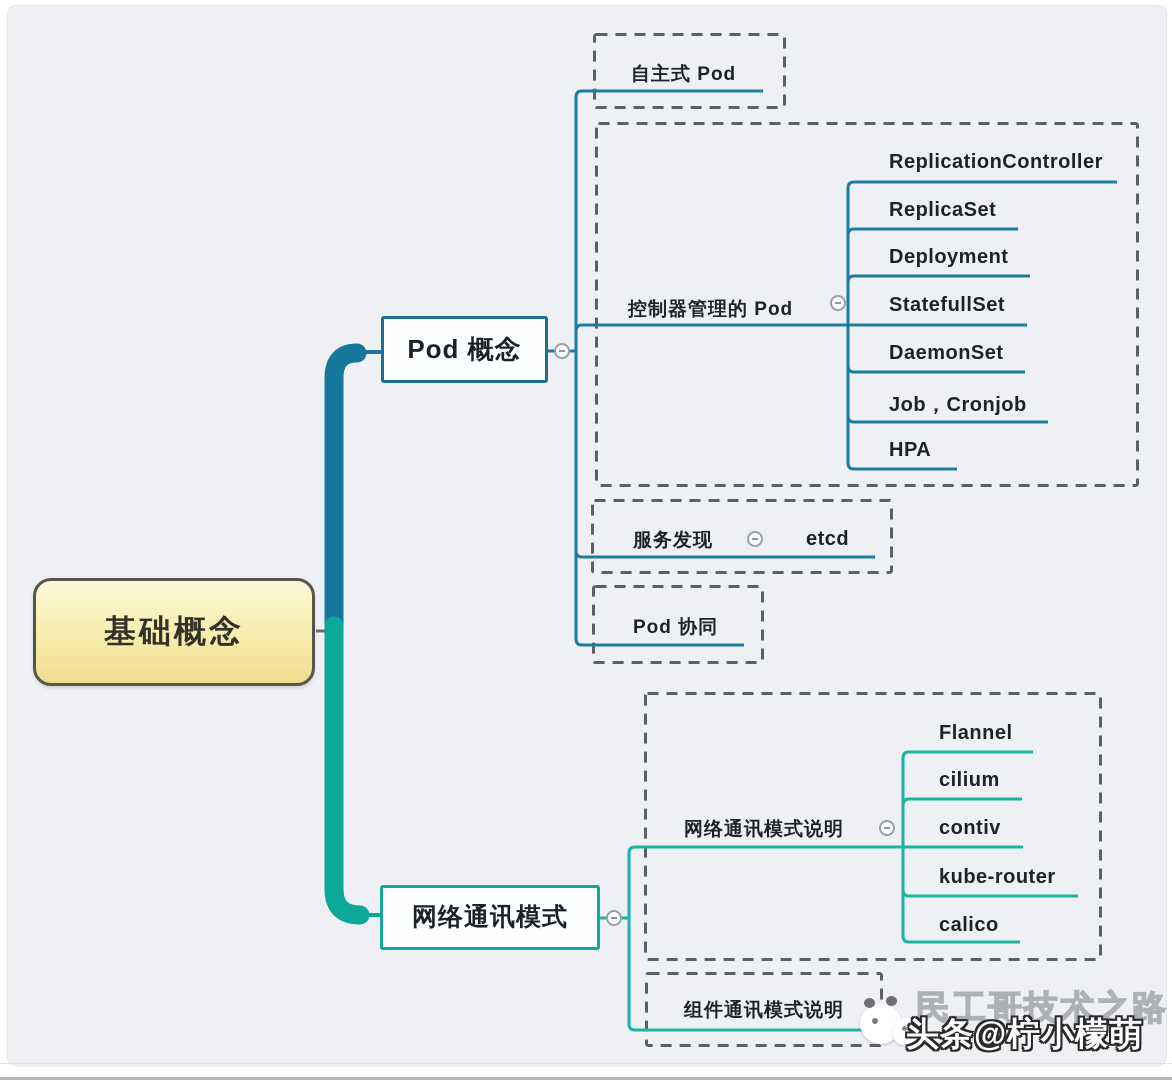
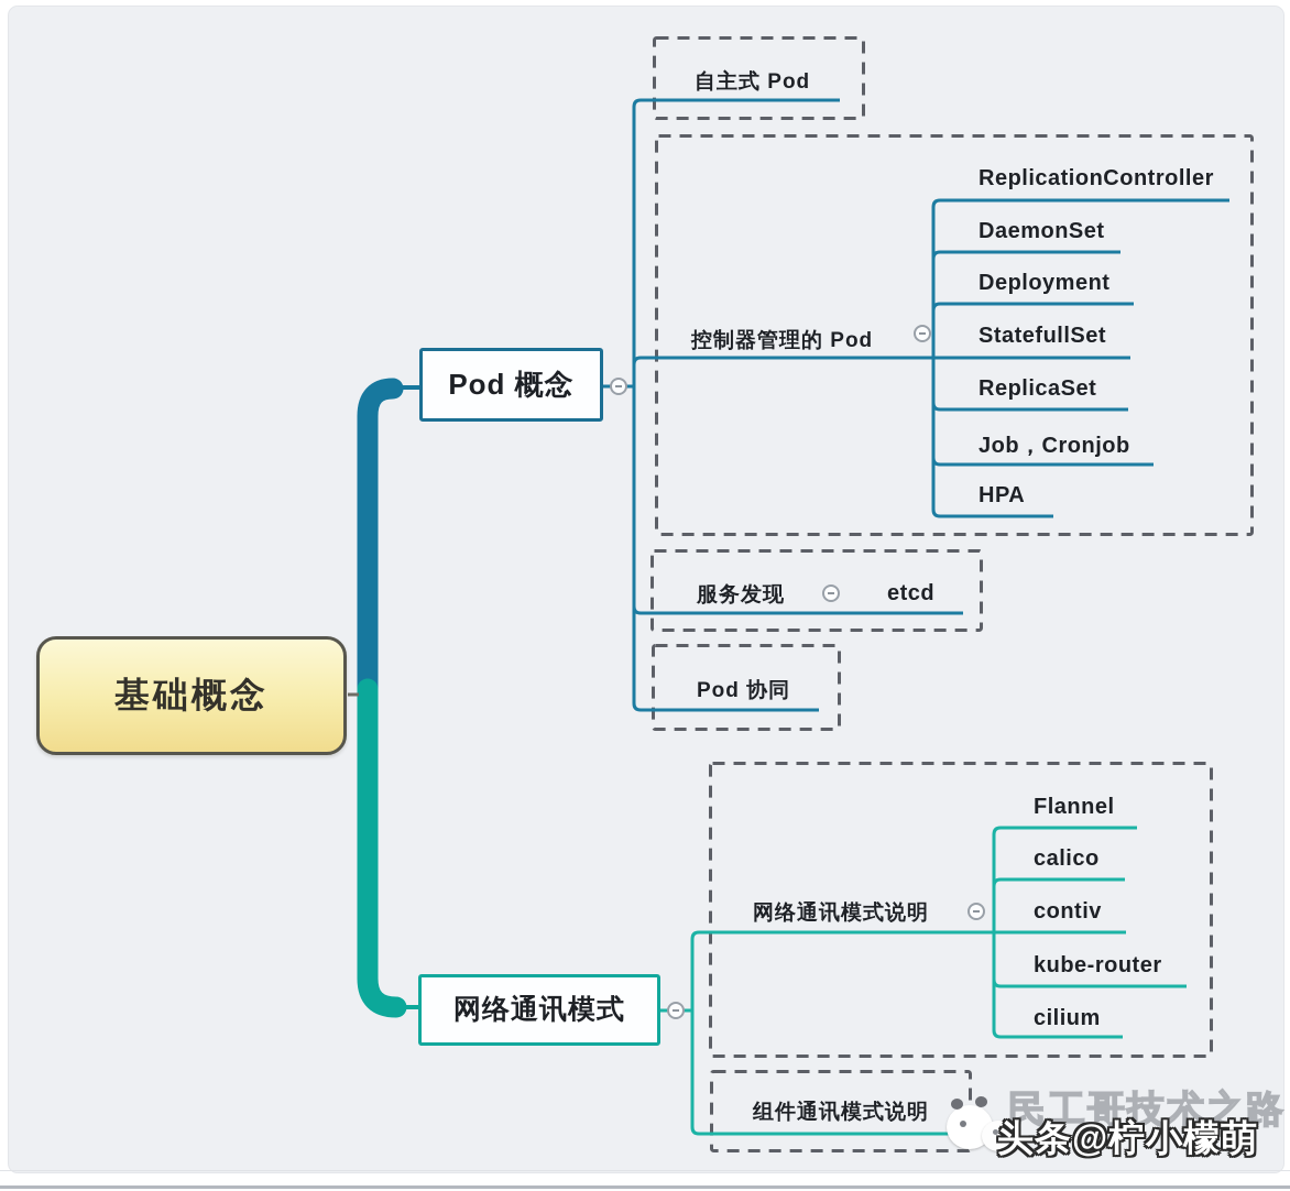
  基础概念
  Pod 概念
  网络通讯模式
  自主式 Pod
  控制器管理的 Pod
  ReplicationController
- ReplicaSet
+ DaemonSet
  Deployment
  StatefullSet
- DaemonSet
+ ReplicaSet
  Job，Cronjob
  HPA
  服务发现
  etcd
  Pod 协同
  网络通讯模式说明
  Flannel
- cilium
+ calico
  contiv
  kube-router
- calico
+ cilium
  组件通讯模式说明
  民工哥技术之路
  头条@柠小檬萌
